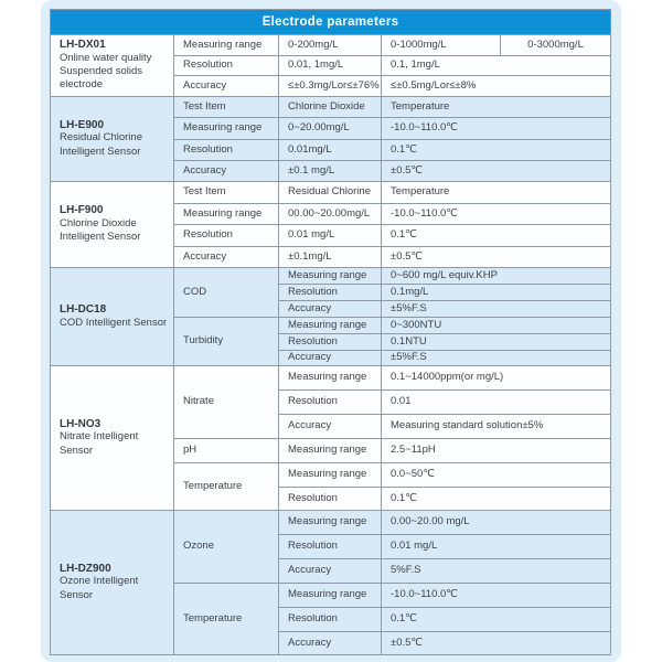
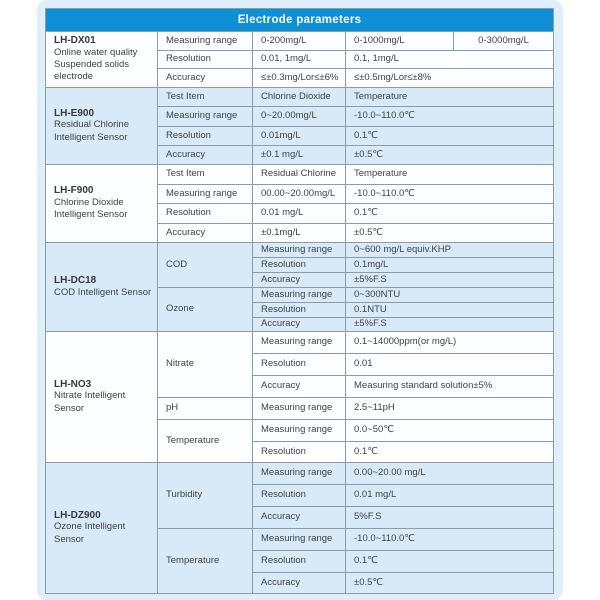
  Electrode parameters
  LH-DX01 Online water quality Suspended solids electrode	Measuring range	0-200mg/L	0-1000mg/L	0-3000mg/L
  Resolution	0.01, 1mg/L	0.1, 1mg/L
- Accuracy	≤±0.3mg/Lor≤±76%	≤±0.5mg/Lor≤±8%
+ Accuracy	≤±0.3mg/Lor≤±6%	≤±0.5mg/Lor≤±8%
  LH-E900 Residual Chlorine Intelligent Sensor	Test Item	Chlorine Dioxide	Temperature
  Measuring range	0~20.00mg/L	-10.0~110.0℃
  Resolution	0.01mg/L	0.1℃
  Accuracy	±0.1 mg/L	±0.5℃
  LH-F900 Chlorine Dioxide Intelligent Sensor	Test Item	Residual Chlorine	Temperature
  Measuring range	00.00~20.00mg/L	-10.0~110.0℃
  Resolution	0.01 mg/L	0.1℃
  Accuracy	±0.1mg/L	±0.5℃
  LH-DC18 COD Intelligent Sensor	COD	Measuring range	0~600 mg/L equiv.KHP
  Resolution	0.1mg/L
  Accuracy	±5%F.S
- Turbidity	Measuring range	0~300NTU
+ Ozone	Measuring range	0~300NTU
  Resolution	0.1NTU
  Accuracy	±5%F.S
  LH-NO3 Nitrate Intelligent Sensor	Nitrate	Measuring range	0.1~14000ppm(or mg/L)
  Resolution	0.01
  Accuracy	Measuring standard solution±5%
  pH	Measuring range	2.5~11pH
  Temperature	Measuring range	0.0~50℃
  Resolution	0.1℃
- LH-DZ900 Ozone Intelligent Sensor	Ozone	Measuring range	0.00~20.00 mg/L
+ LH-DZ900 Ozone Intelligent Sensor	Turbidity	Measuring range	0.00~20.00 mg/L
  Resolution	0.01 mg/L
  Accuracy	5%F.S
  Temperature	Measuring range	-10.0~110.0℃
  Resolution	0.1℃
  Accuracy	±0.5℃
